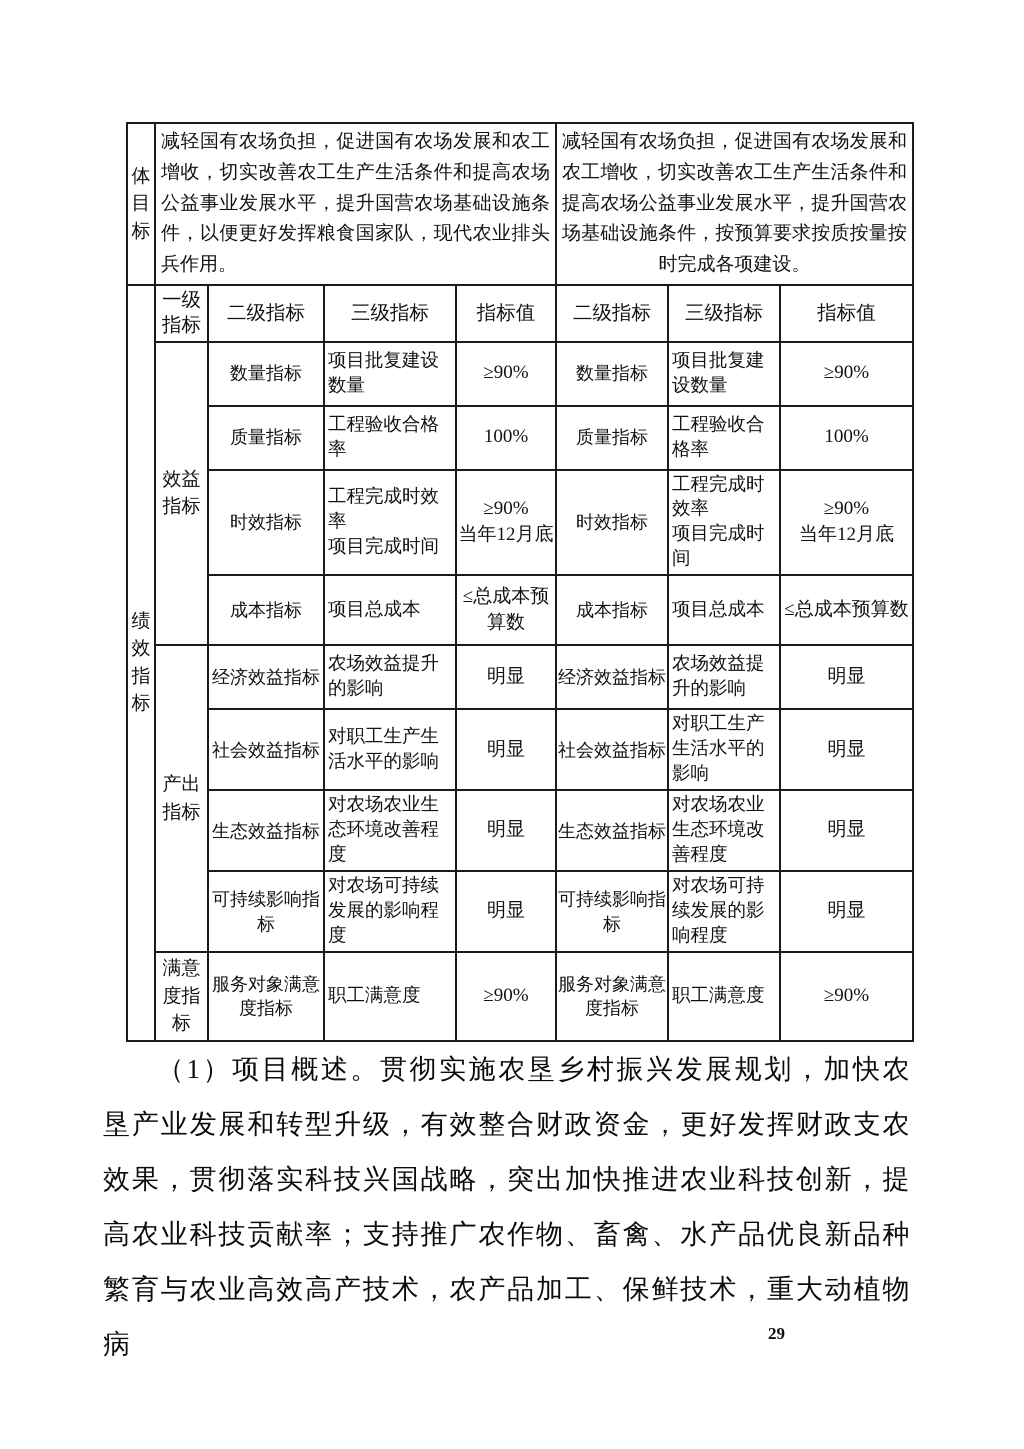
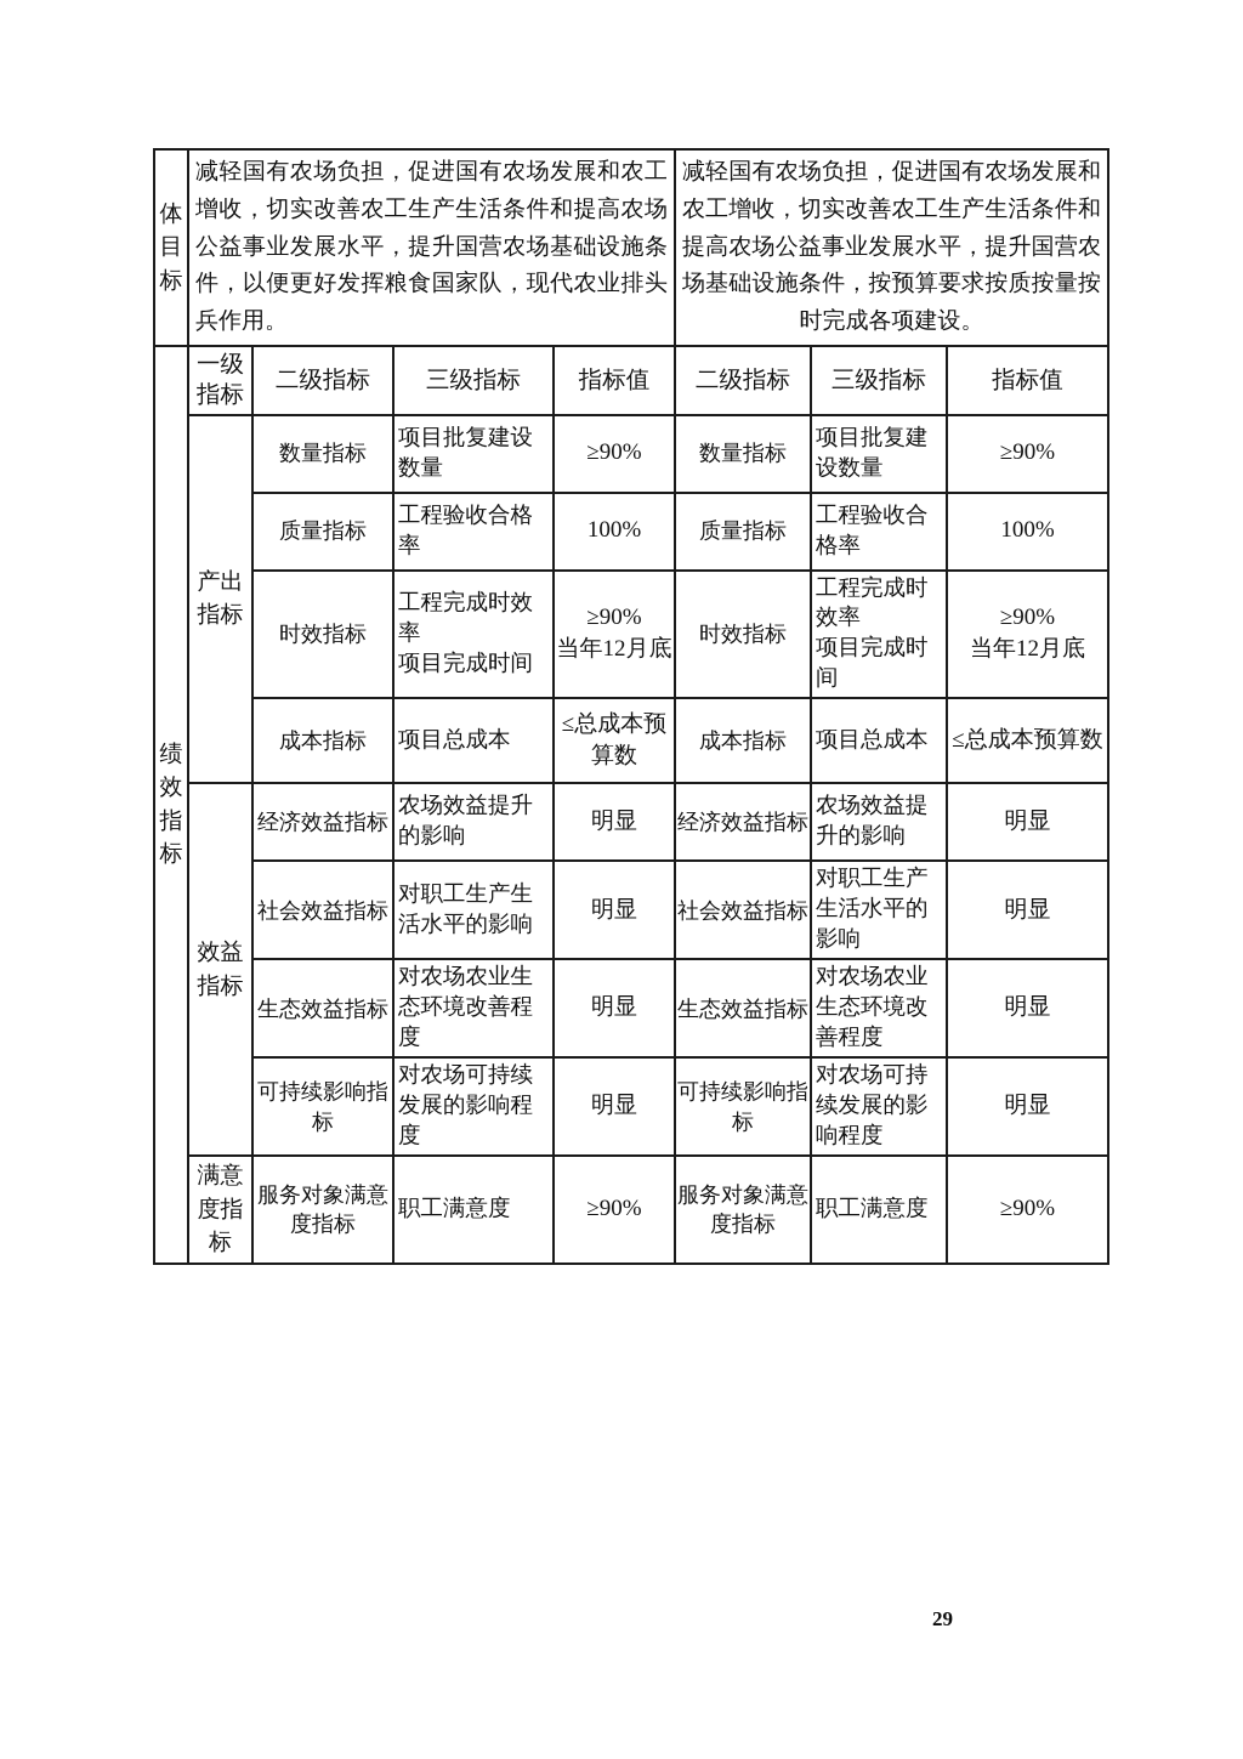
  体目标	减轻国有农场负担，促进国有农场发展和农工增收，切实改善农工生产生活条件和提高农场公益事业发展水平，提升国营农场基础设施条件，以便更好发挥粮食国家队，现代农业排头兵作用。	减轻国有农场负担，促进国有农场发展和农工增收，切实改善农工生产生活条件和提高农场公益事业发展水平，提升国营农场基础设施条件，按预算要求按质按量按时完成各项建设。
  绩效指标	一级指标	二级指标	三级指标	指标值	二级指标	三级指标	指标值
- 效益指标	数量指标	项目批复建设数量	≥90%	数量指标	项目批复建设数量	≥90%
+ 产出指标	数量指标	项目批复建设数量	≥90%	数量指标	项目批复建设数量	≥90%
  质量指标	工程验收合格率	100%	质量指标	工程验收合格率	100%
  时效指标	工程完成时效率 项目完成时间	≥90% 当年12月底	时效指标	工程完成时效率 项目完成时间	≥90% 当年12月底
  成本指标	项目总成本	≤总成本预算数	成本指标	项目总成本	≤总成本预算数
- 产出指标	经济效益指标	农场效益提升的影响	明显	经济效益指标	农场效益提升的影响	明显
+ 效益指标	经济效益指标	农场效益提升的影响	明显	经济效益指标	农场效益提升的影响	明显
  社会效益指标	对职工生产生活水平的影响	明显	社会效益指标	对职工生产生活水平的影响	明显
  生态效益指标	对农场农业生态环境改善程度	明显	生态效益指标	对农场农业生态环境改善程度	明显
  可持续影响指标	对农场可持续发展的影响程度	明显	可持续影响指标	对农场可持续发展的影响程度	明显
  满意度指标	服务对象满意度指标	职工满意度	≥90%	服务对象满意度指标	职工满意度	≥90%
- （1）项目概述。贯彻实施农垦乡村振兴发展规划，加快农垦产业发展和转型升级，有效整合财政资金，更好发挥财政支农效果，贯彻落实科技兴国战略，突出加快推进农业科技创新，提高农业科技贡献率；支持推广农作物、畜禽、水产品优良新品种繁育与农业高效高产技术，农产品加工、保鲜技术，重大动植物病
  29
